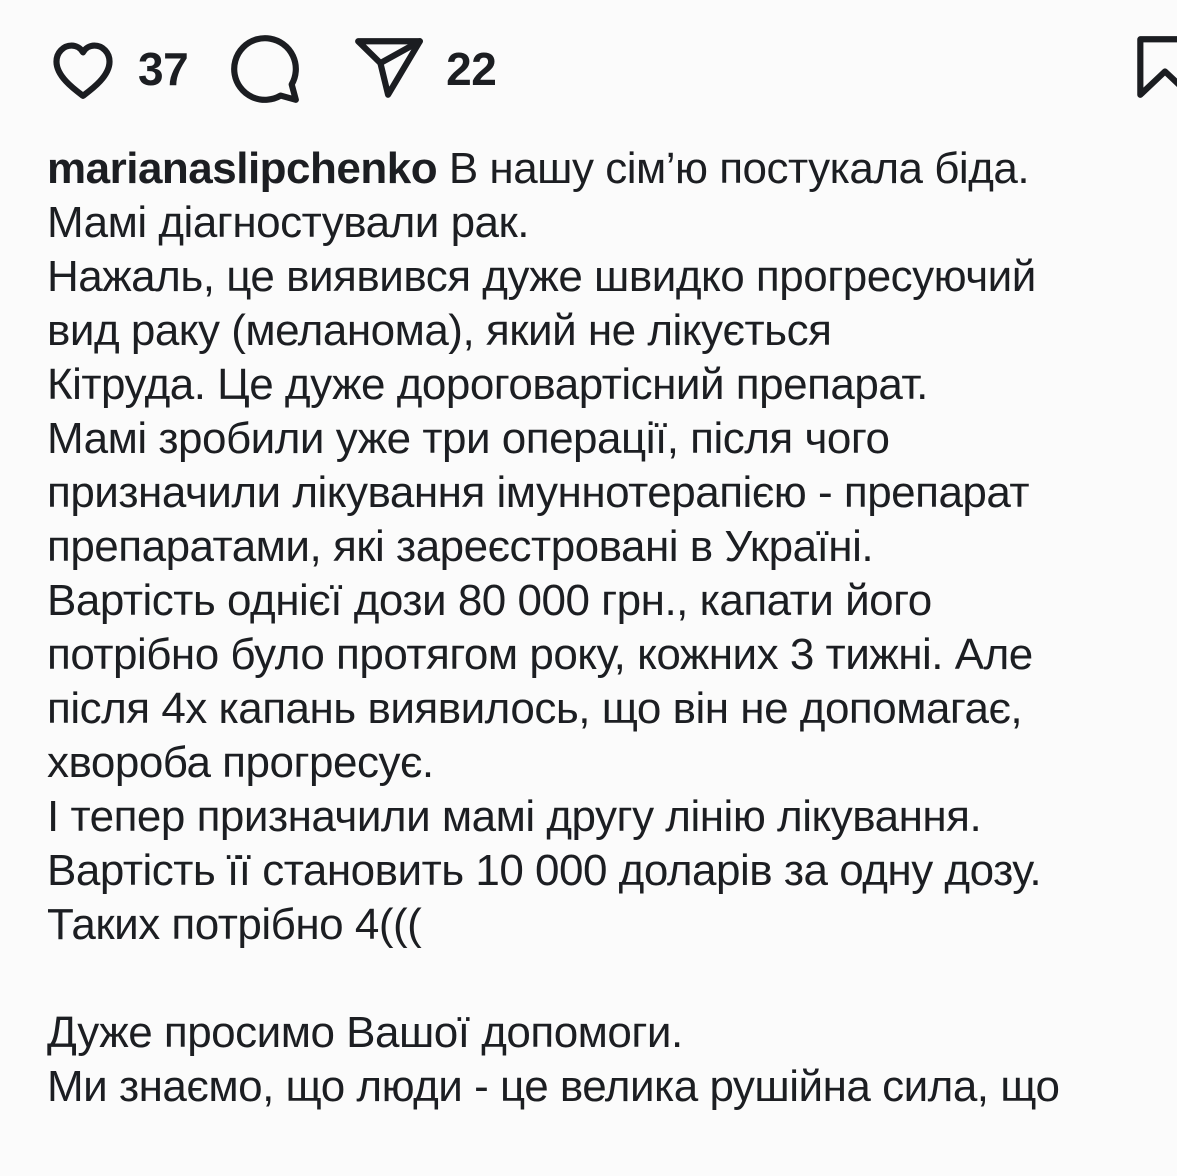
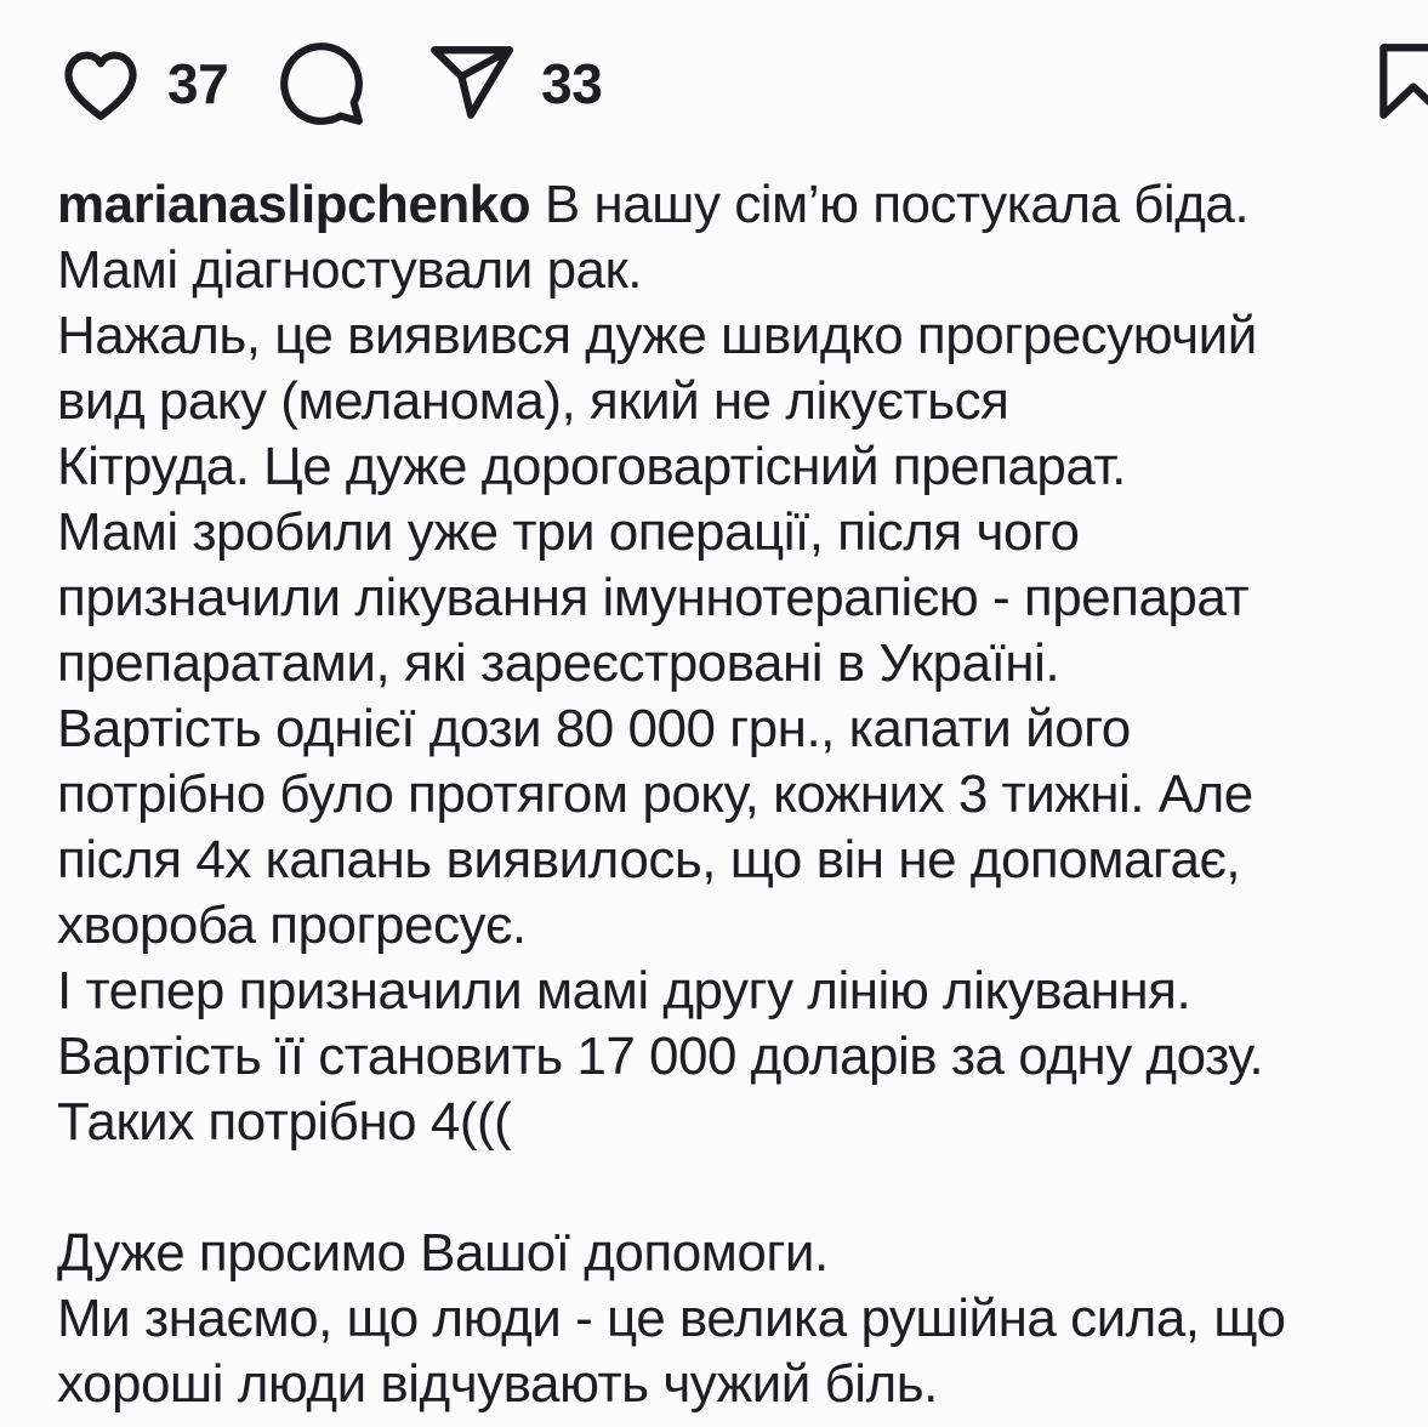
  37
- 22
+ 33
  marianaslipchenko В нашу сім’ю постукала біда.
  Мамі діагностували рак.
  Нажаль, це виявився дуже швидко прогресуючий
  вид раку (меланома), який не лікується
  Кітруда. Це дуже дороговартісний препарат.
  Мамі зробили уже три операції, після чого
  призначили лікування імуннотерапією - препарат
  препаратами, які зареєстровані в Україні.
  Вартість однієї дози 80 000 грн., капати його
  потрібно було протягом року, кожних 3 тижні. Але
  після 4х капань виявилось, що він не допомагає,
  хвороба прогресує.
  І тепер призначили мамі другу лінію лікування.
- Вартість її становить 10 000 доларів за одну дозу.
+ Вартість її становить 17 000 доларів за одну дозу.
  Таких потрібно 4(((
  Дуже просимо Вашої допомоги.
  Ми знаємо, що люди - це велика рушійна сила, що
+ хороші люди відчувають чужий біль.
